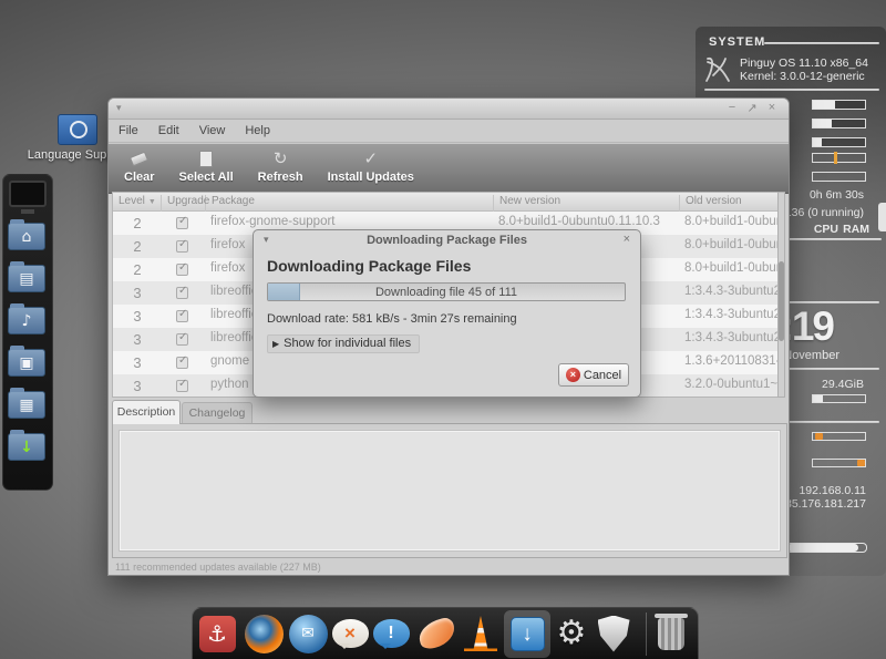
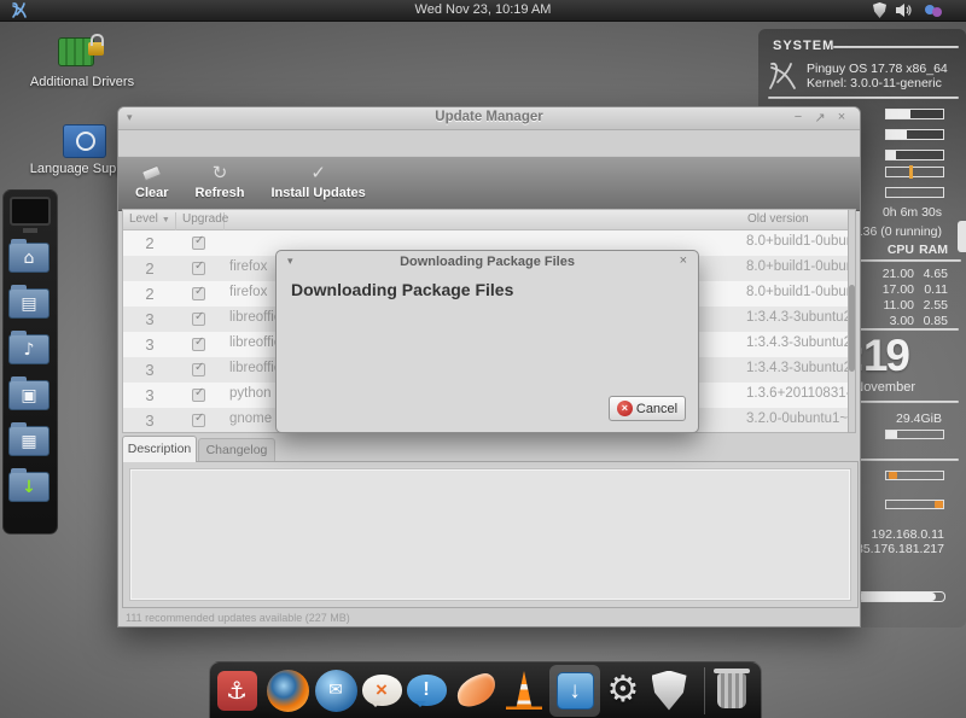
+ Wed Nov 23, 10:19 AM
+ Additional Drivers
  Language Sup
  ⌂
  ▤
  ♪
  ▣
  ▦
  ↓
  SYSTEM
- Pinguy OS 11.10 x86_64
+ Pinguy OS 17.78 x86_64
- Kernel: 3.0.0-12-generic
+ Kernel: 3.0.0-11-generic
  0h 6m 30s
  36 (0 running)
  CPU
  RAM
+ 21.00
+ 4.65
+ 17.00
+ 0.11
+ 11.00
+ 2.55
+ 3.00
+ 0.85
  ovember
  29.4GiB
  192.168.0.11
  5.176.181.217
  ▾
+ Update Manager
  −
  ↗
  ×
- File Edit View Help
  Clear
- Select All
  ↻
  Refresh
  ✓
  Install Updates
  Level
  Upgrade
- Package
- New version
  Old version
  2
  ✓
- firefox-gnome-support
- 8.0+build1-0ubuntu0.11.10.3
  8.0+build1-0ubu
  2
  ✓
  firefox
  8.0+build1-0ubu
  2
  ✓
  firefox
  8.0+build1-0ubu
  3
  ✓
  libreoffi
  1:3.4.3-3ubuntu
  3
  ✓
  libreoffi
  1:3.4.3-3ubuntu
  3
  ✓
  libreoffi
  1:3.4.3-3ubuntu
  3
  ✓
- gnome
+ python
  1.3.6+20110831
  3
  ✓
- python
+ gnome
  3.2.0-0ubuntu1~
  Description
  Changelog
  111 recommended updates available (227 MB)
  ▾
  Downloading Package Files
  ×
  Downloading Package Files
- Downloading file 45 of 111
- Download rate: 581 kB/s - 3min 27s remaining
- ▶ Show for individual files
  ×
  Cancel
  ⚓
  ✉
  ×
  !
  ↓
  ⚙
